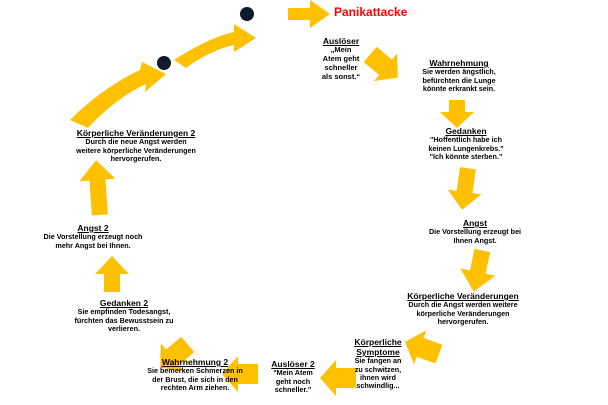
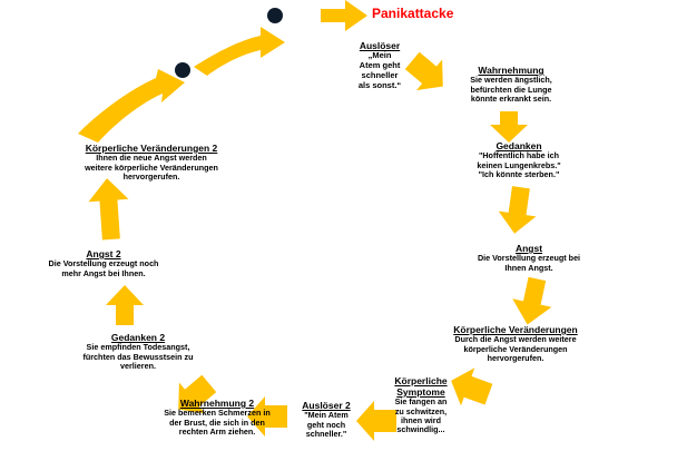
  Panikattacke
  Auslöser
  „Mein
  Atem geht
  schneller
  als sonst.“
  Wahrnehmung
  Sie werden ängstlich,
  befürchten die Lunge
  könnte erkrankt sein.
  Gedanken
  "Hoffentlich habe ich
  keinen Lungenkrebs."
  "Ich könnte sterben."
  Angst
  Die Vorstellung erzeugt bei
  Ihnen Angst.
  Körperliche Veränderungen
  Durch die Angst werden weitere
  körperliche Veränderungen
  hervorgerufen.
  Körperliche Symptome
  Sie fangen an
  zu schwitzen,
  ihnen wird
  schwindlig...
  Auslöser 2
  "Mein Atem
  geht noch
  schneller."
  Wahrnehmung 2
  Sie bemerken Schmerzen in
  der Brust, die sich in den
  rechten Arm ziehen.
  Gedanken 2
  Sie empfinden Todesangst,
  fürchten das Bewusstsein zu
  verlieren.
  Angst 2
  Die Vorstellung erzeugt noch
  mehr Angst bei Ihnen.
  Körperliche Veränderungen 2
- Durch die neue Angst werden
+ Ihnen die neue Angst werden
  weitere körperliche Veränderungen
  hervorgerufen.
